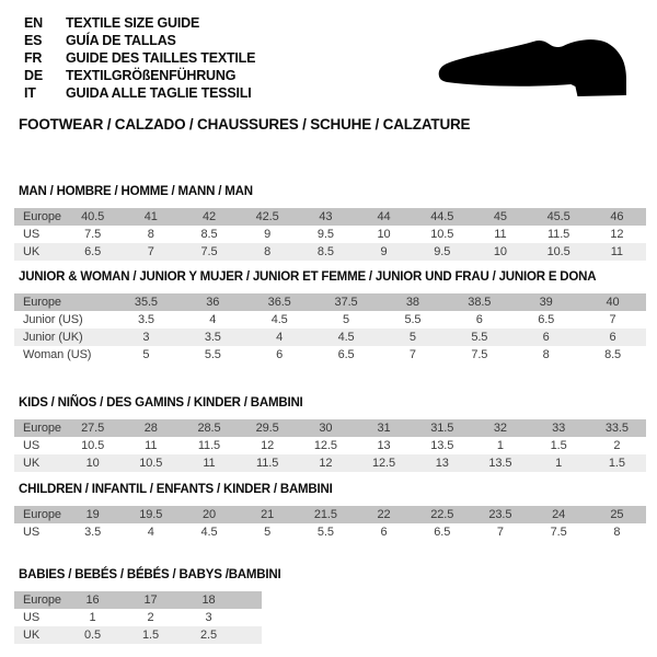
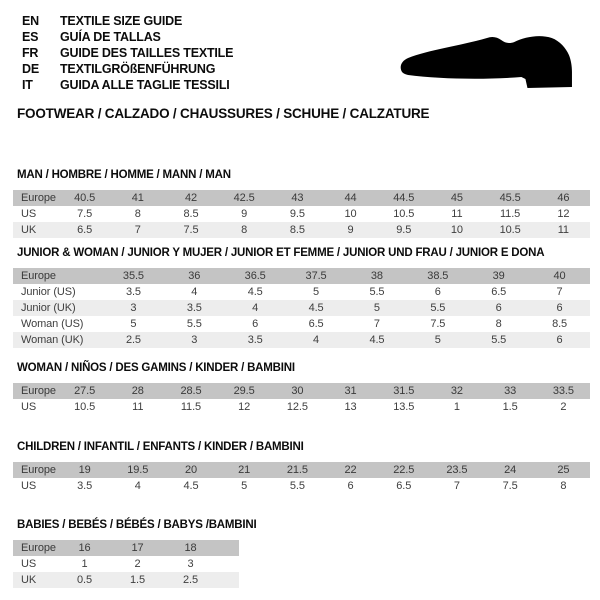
  EN
  TEXTILE SIZE GUIDE
  ES
  GUÍA DE TALLAS
  FR
  GUIDE DES TAILLES TEXTILE
  DE
  TEXTILGRÖßENFÜHRUNG
  IT
  GUIDA ALLE TAGLIE TESSILI
  FOOTWEAR / CALZADO / CHAUSSURES / SCHUHE / CALZATURE
  MAN / HOMBRE / HOMME / MANN / MAN
  Europe	40.5	41	42	42.5	43	44	44.5	45	45.5	46
  US	7.5	8	8.5	9	9.5	10	10.5	11	11.5	12
  UK	6.5	7	7.5	8	8.5	9	9.5	10	10.5	11
  JUNIOR & WOMAN / JUNIOR Y MUJER / JUNIOR ET FEMME / JUNIOR UND FRAU / JUNIOR E DONA
  Europe	35.5	36	36.5	37.5	38	38.5	39	40
  Junior (US)	3.5	4	4.5	5	5.5	6	6.5	7
  Junior (UK)	3	3.5	4	4.5	5	5.5	6	6
  Woman (US)	5	5.5	6	6.5	7	7.5	8	8.5
+ Woman (UK)	2.5	3	3.5	4	4.5	5	5.5	6
- KIDS / NIÑOS / DES GAMINS / KINDER / BAMBINI
+ WOMAN / NIÑOS / DES GAMINS / KINDER / BAMBINI
  Europe	27.5	28	28.5	29.5	30	31	31.5	32	33	33.5
  US	10.5	11	11.5	12	12.5	13	13.5	1	1.5	2
- UK	10	10.5	11	11.5	12	12.5	13	13.5	1	1.5
  CHILDREN / INFANTIL / ENFANTS / KINDER / BAMBINI
  Europe	19	19.5	20	21	21.5	22	22.5	23.5	24	25
  US	3.5	4	4.5	5	5.5	6	6.5	7	7.5	8
  BABIES / BEBÉS / BÉBÉS / BABYS /BAMBINI
  Europe	16	17	18
  US	1	2	3
  UK	0.5	1.5	2.5
